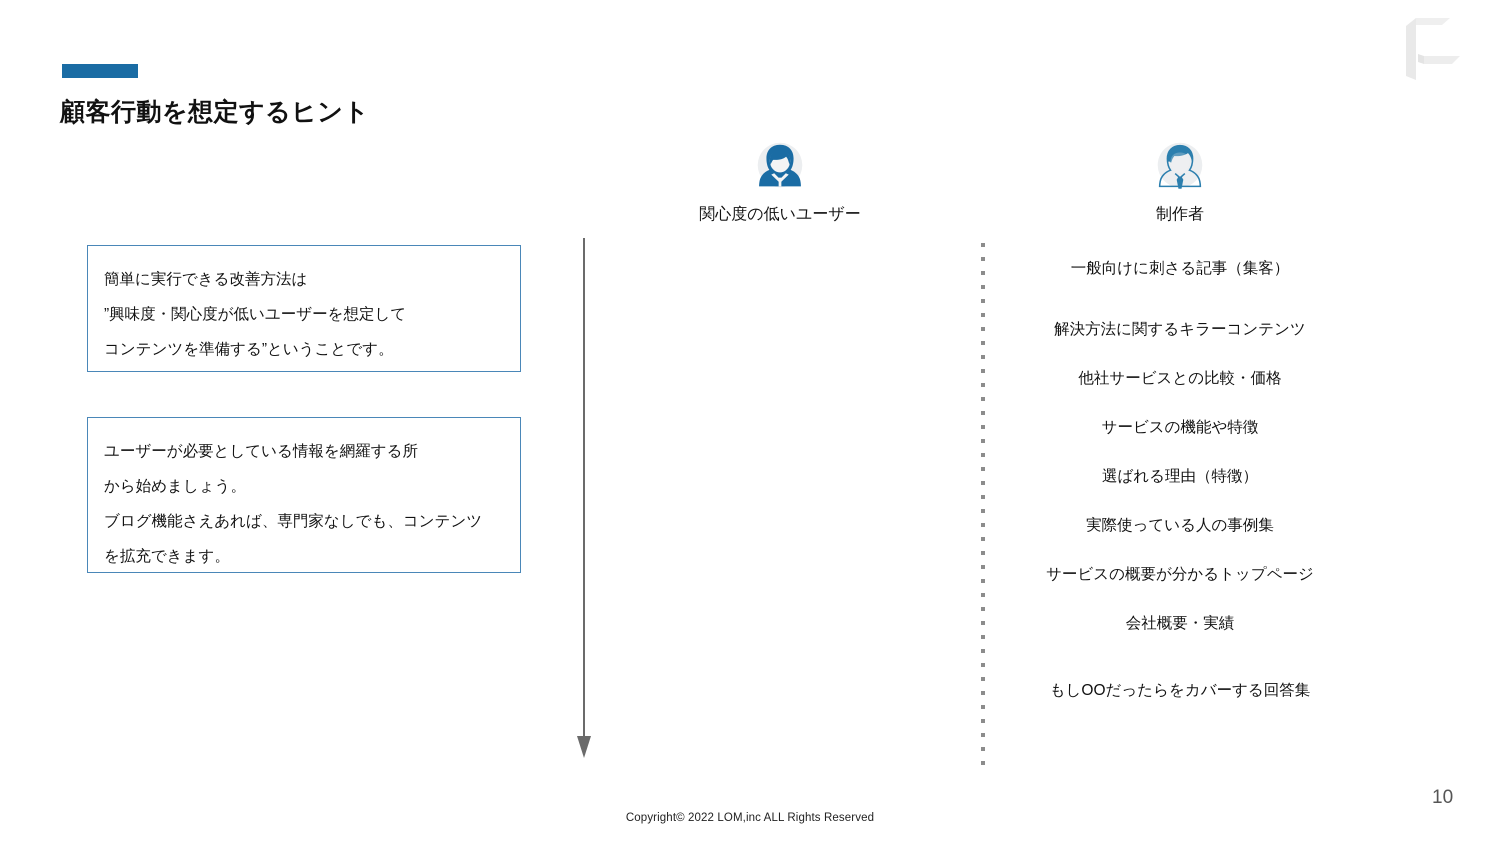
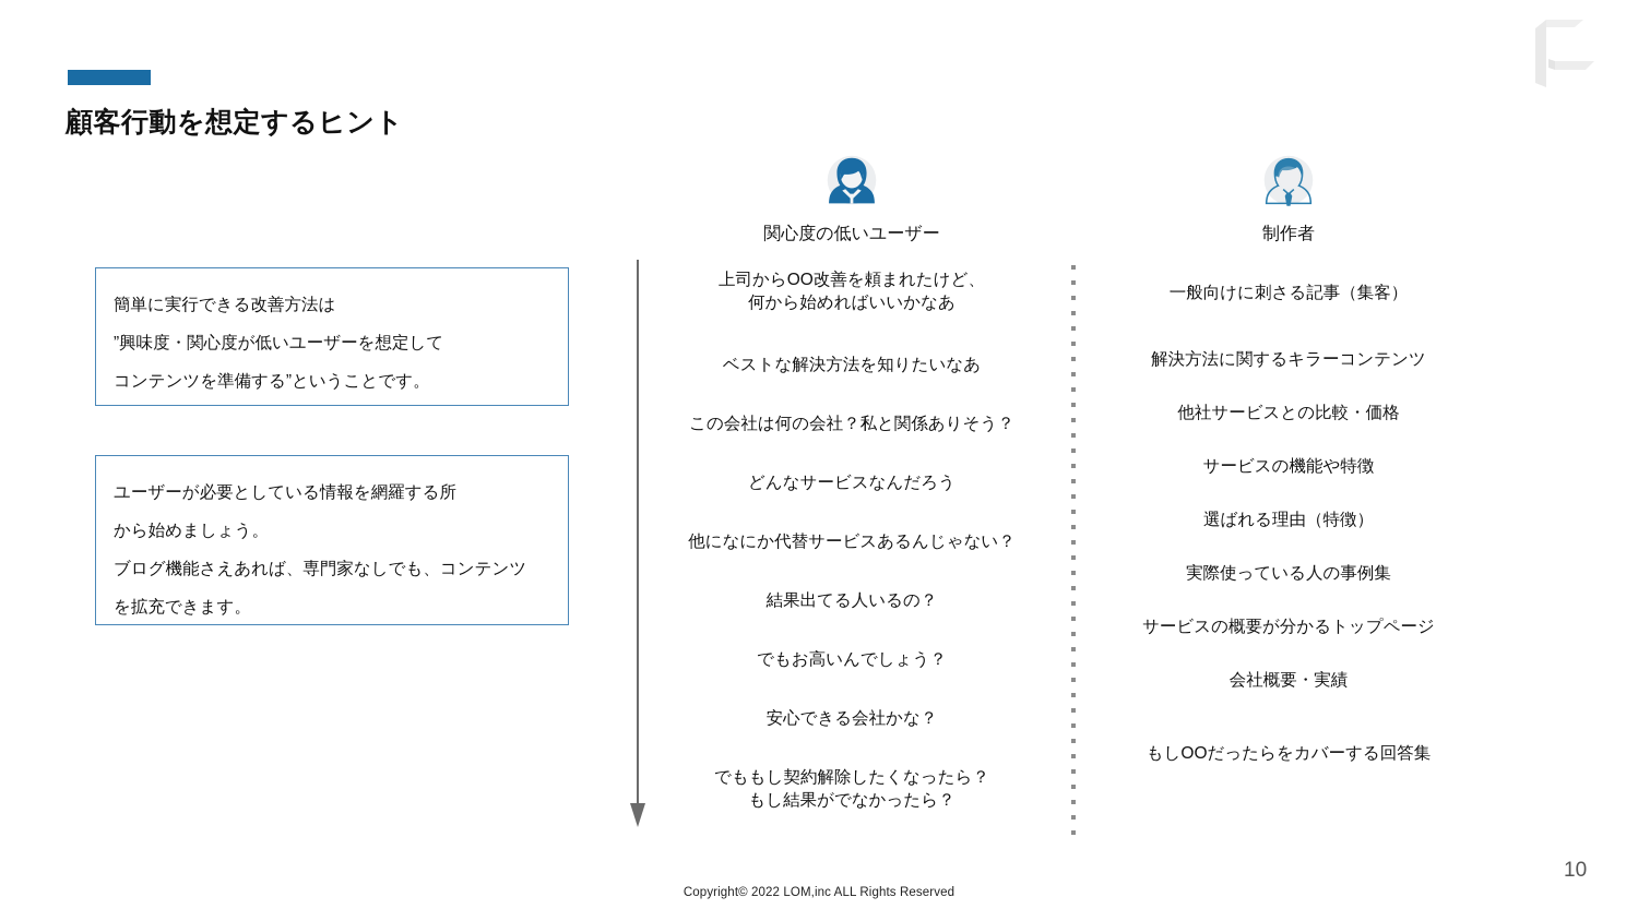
  顧客行動を想定するヒント
  簡単に実行できる改善方法は
  ”興味度・関心度が低いユーザーを想定して
  コンテンツを準備する”ということです。
  ユーザーが必要としている情報を網羅する所
  から始めましょう。
  ブログ機能さえあれば、専門家なしでも、コンテンツ
  を拡充できます。
  関心度の低いユーザー
  制作者
+ 上司からOO改善を頼まれたけど、
+ 何から始めればいいかなあ
+ ベストな解決方法を知りたいなあ
+ この会社は何の会社？私と関係ありそう？
+ どんなサービスなんだろう
+ 他になにか代替サービスあるんじゃない？
+ 結果出てる人いるの？
+ でもお高いんでしょう？
+ 安心できる会社かな？
+ でももし契約解除したくなったら？
+ もし結果がでなかったら？
  一般向けに刺さる記事（集客）
  解決方法に関するキラーコンテンツ
  他社サービスとの比較・価格
  サービスの機能や特徴
  選ばれる理由（特徴）
  実際使っている人の事例集
  サービスの概要が分かるトップページ
  会社概要・実績
  もしOOだったらをカバーする回答集
  Copyright© 2022 LOM,inc ALL Rights Reserved
  10
